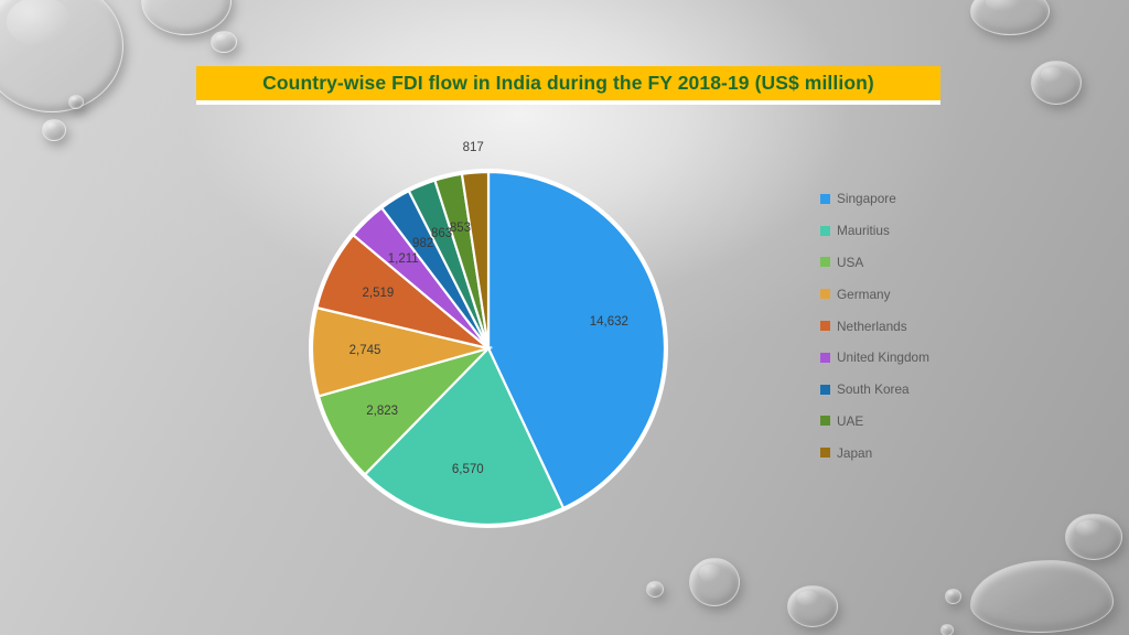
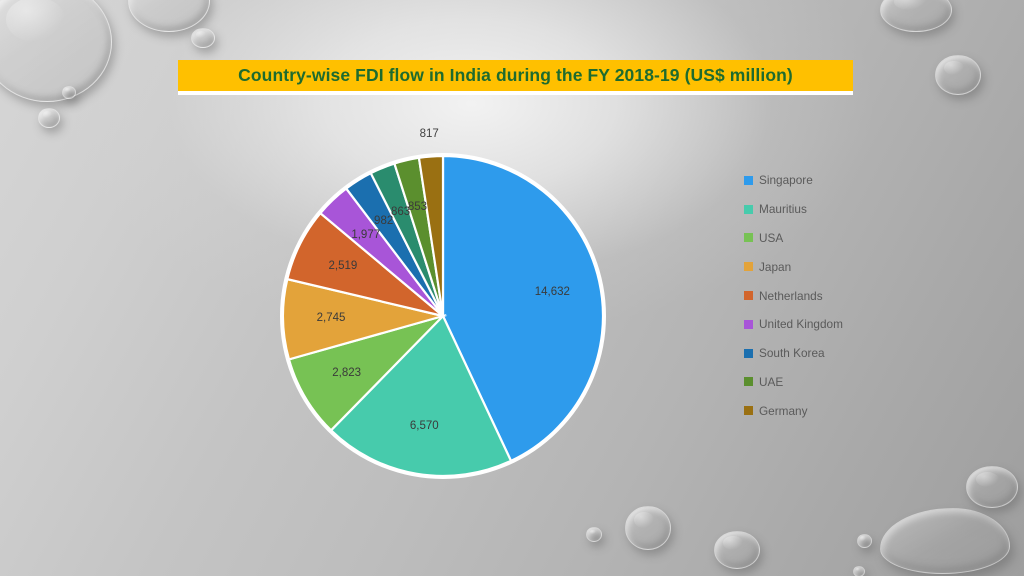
  Country-wise FDI flow in India during the FY 2018-19 (US$ million)
  14,632
  6,570
  2,823
  2,745
  2,519
- 1,211
+ 1,977
  982
  863
  853
  817
  Singapore
  Mauritius
  USA
- Germany
+ Japan
  Netherlands
  United Kingdom
  South Korea
  UAE
- Japan
+ Germany
